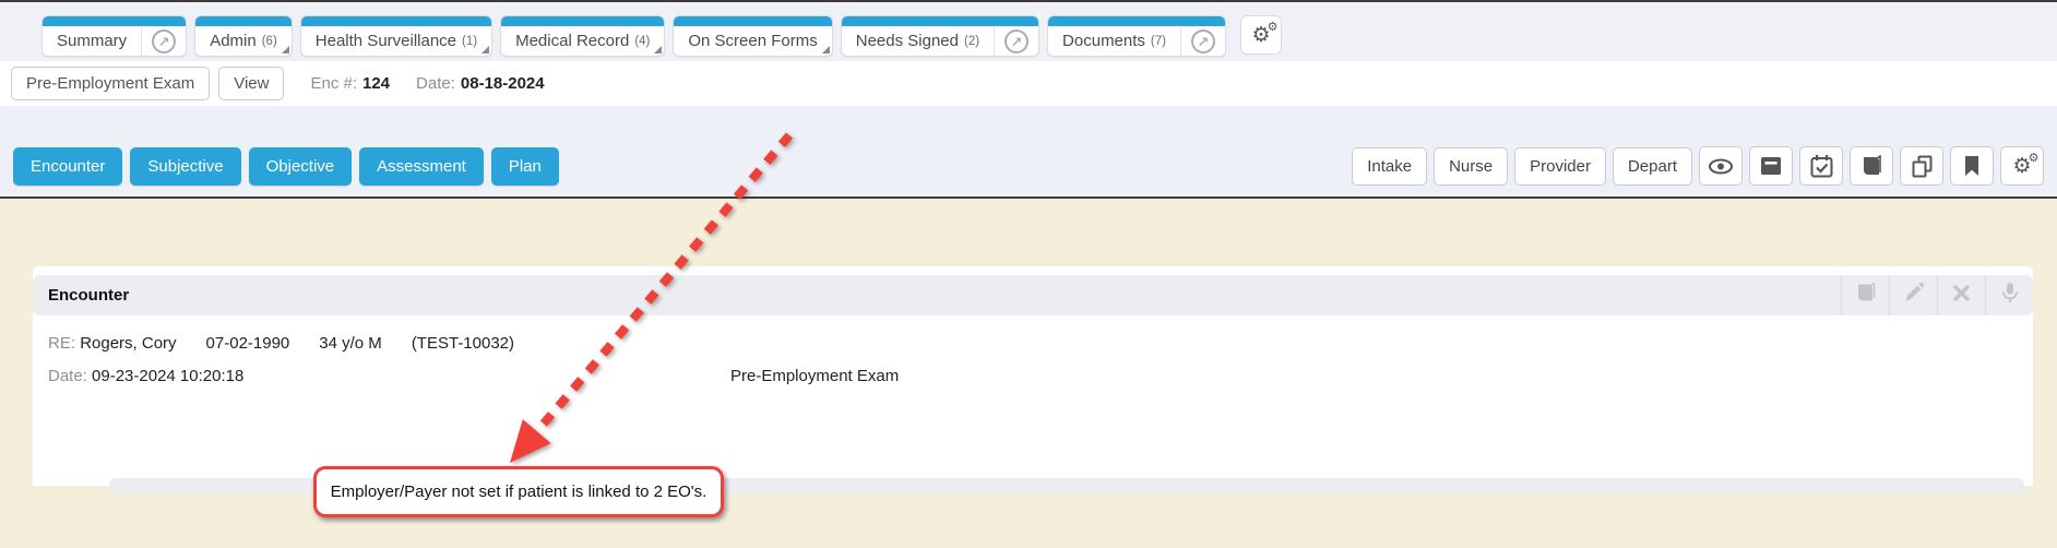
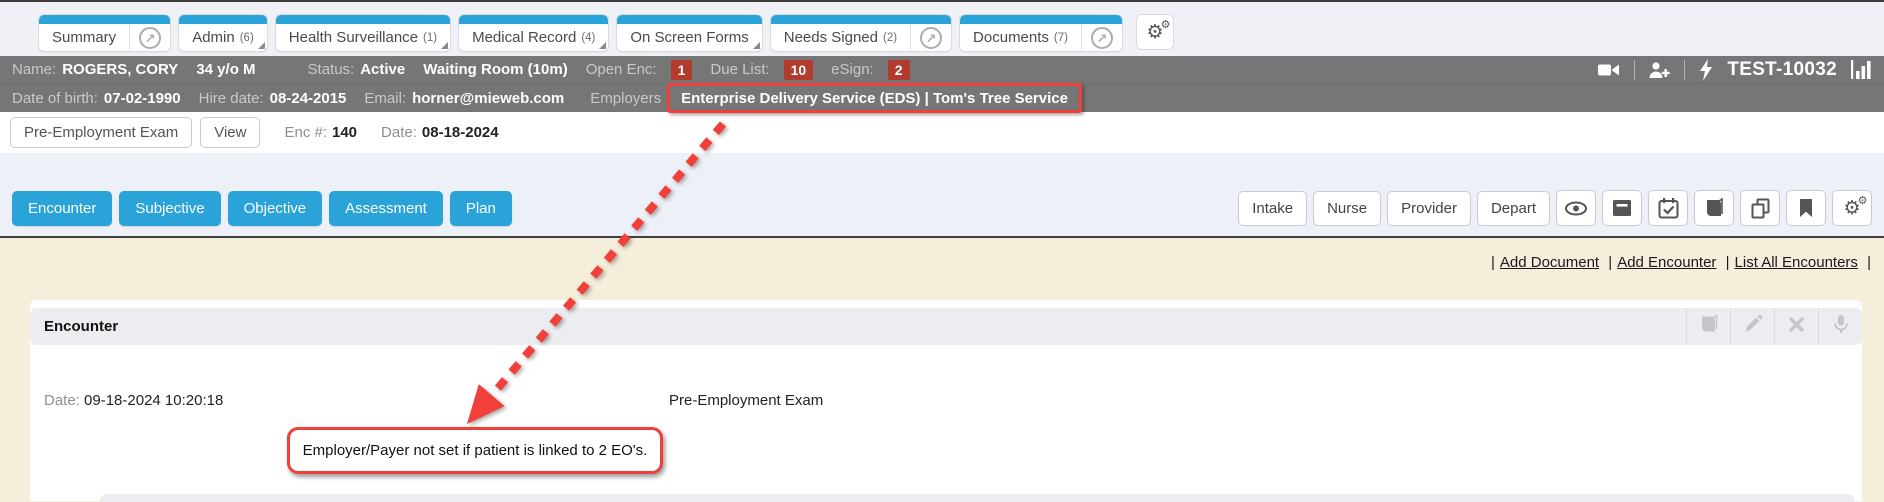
  Summary
  ↗
  Admin
  (6)
  Health Surveillance
  (1)
  Medical Record
  (4)
  On Screen Forms
  Needs Signed
  (2)
  ↗
  Documents
  (7)
  ↗
  ⚙
+ Name:
+ ROGERS, CORY
+ 34 y/o M
+ Status:
+ Active
+ Waiting Room (10m)
+ Open Enc:
+ 1
+ Due List:
+ 10
+ eSign:
+ 2
+ TEST-10032
+ Date of birth:
+ 07-02-1990
+ Hire date:
+ 08-24-2015
+ Email:
+ horner@mieweb.com
+ Employers
+ Enterprise Delivery Service (EDS) | Tom's Tree Service
  Pre-Employment Exam
  View
- Enc #: 124
+ Enc #: 140
  Date: 08-18-2024
  Encounter
  Subjective
  Objective
  Assessment
  Plan
  Intake
  Nurse
  Provider
  Depart
  ⚙
+ | Add Document | Add Encounter | List All Encounters |
  Encounter
- RE: Rogers, Cory 07-02-1990 34 y/o M (TEST-10032)
- Date: 09-23-2024 10:20:18
+ Date: 09-18-2024 10:20:18
  Pre-Employment Exam
  Employer/Payer not set if patient is linked to 2 EO's.
